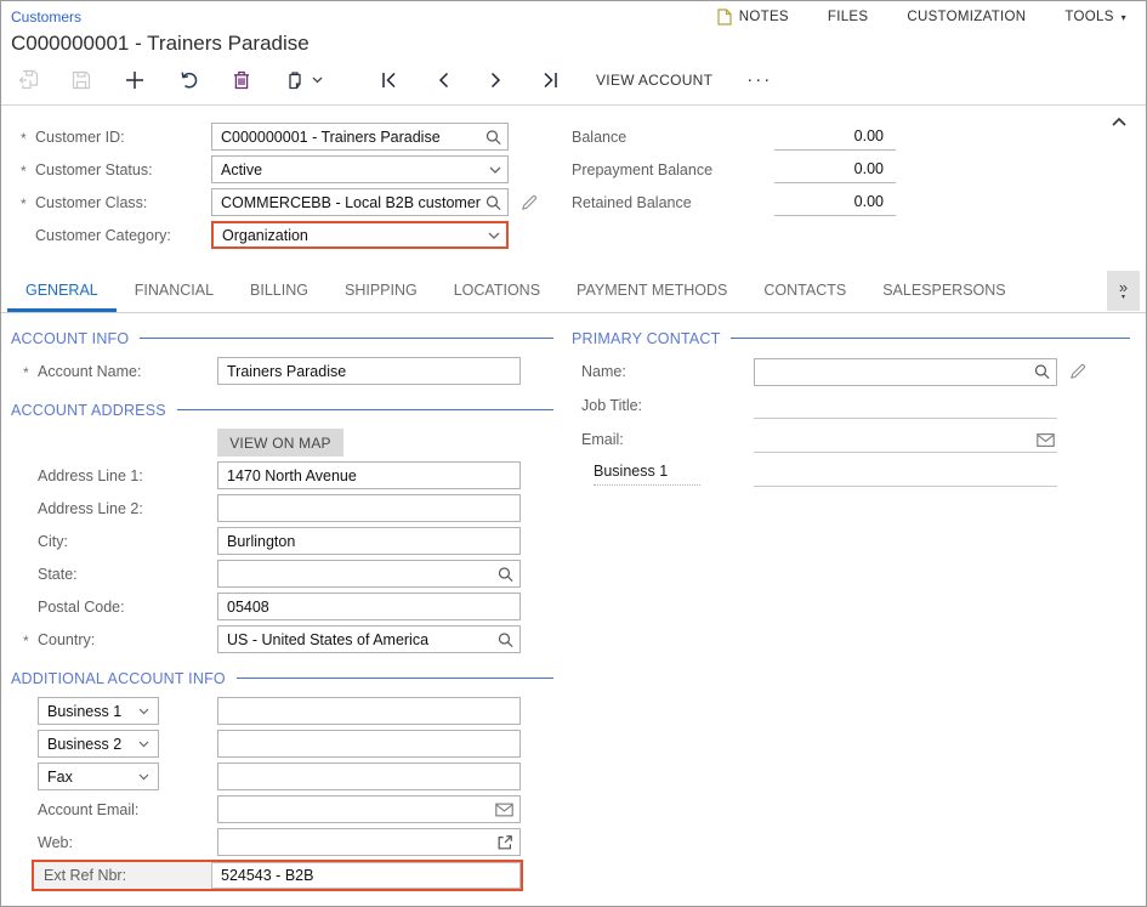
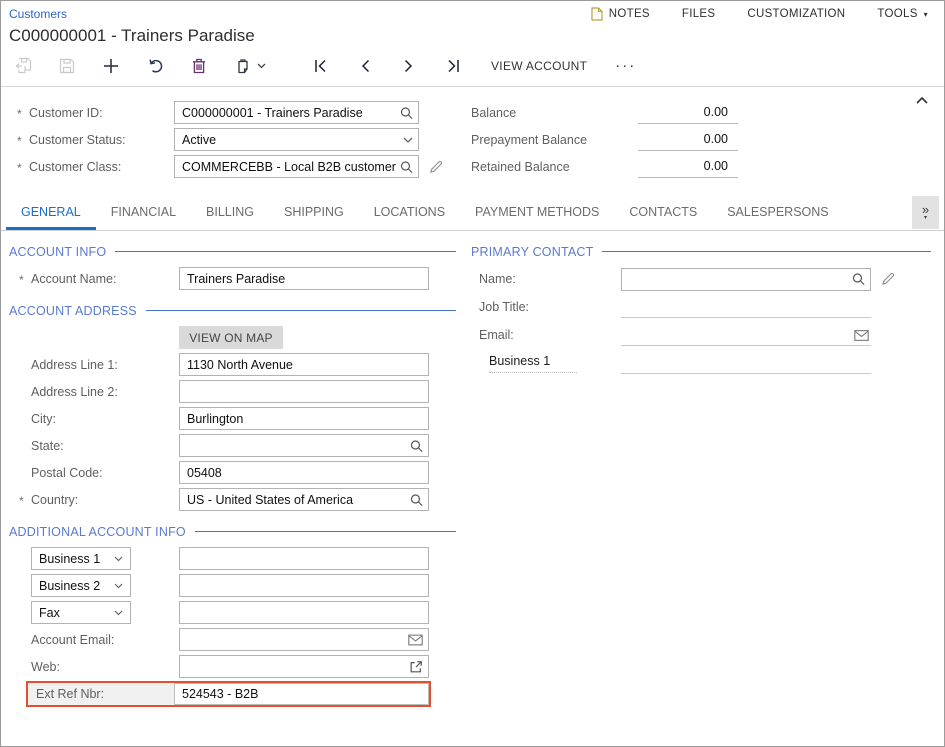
  Customers
  C000000001 - Trainers Paradise
  NOTES
  FILES
  CUSTOMIZATION
  TOOLS
  ▾
  VIEW ACCOUNT
  ···
  *
  Customer ID:
  C000000001 - Trainers Paradise
  *
  Customer Status:
  Active
  *
  Customer Class:
  COMMERCEBB - Local B2B customer
- Customer Category:
- Organization
  Balance
  0.00
  Prepayment Balance
  0.00
  Retained Balance
  0.00
  GENERAL
  FINANCIAL
  BILLING
  SHIPPING
  LOCATIONS
  PAYMENT METHODS
  CONTACTS
  SALESPERSONS
  »
  ACCOUNT INFO
  *
  Account Name:
  Trainers Paradise
  ACCOUNT ADDRESS
  VIEW ON MAP
  Address Line 1:
- 1470 North Avenue
+ 1130 North Avenue
  Address Line 2:
  City:
  Burlington
  State:
  Postal Code:
  05408
  *
  Country:
  US - United States of America
  ADDITIONAL ACCOUNT INFO
  Business 1
  Business 2
  Fax
  Account Email:
  Web:
  Ext Ref Nbr:
  524543 - B2B
  PRIMARY CONTACT
  Name:
  Job Title:
  Email:
  Business 1
